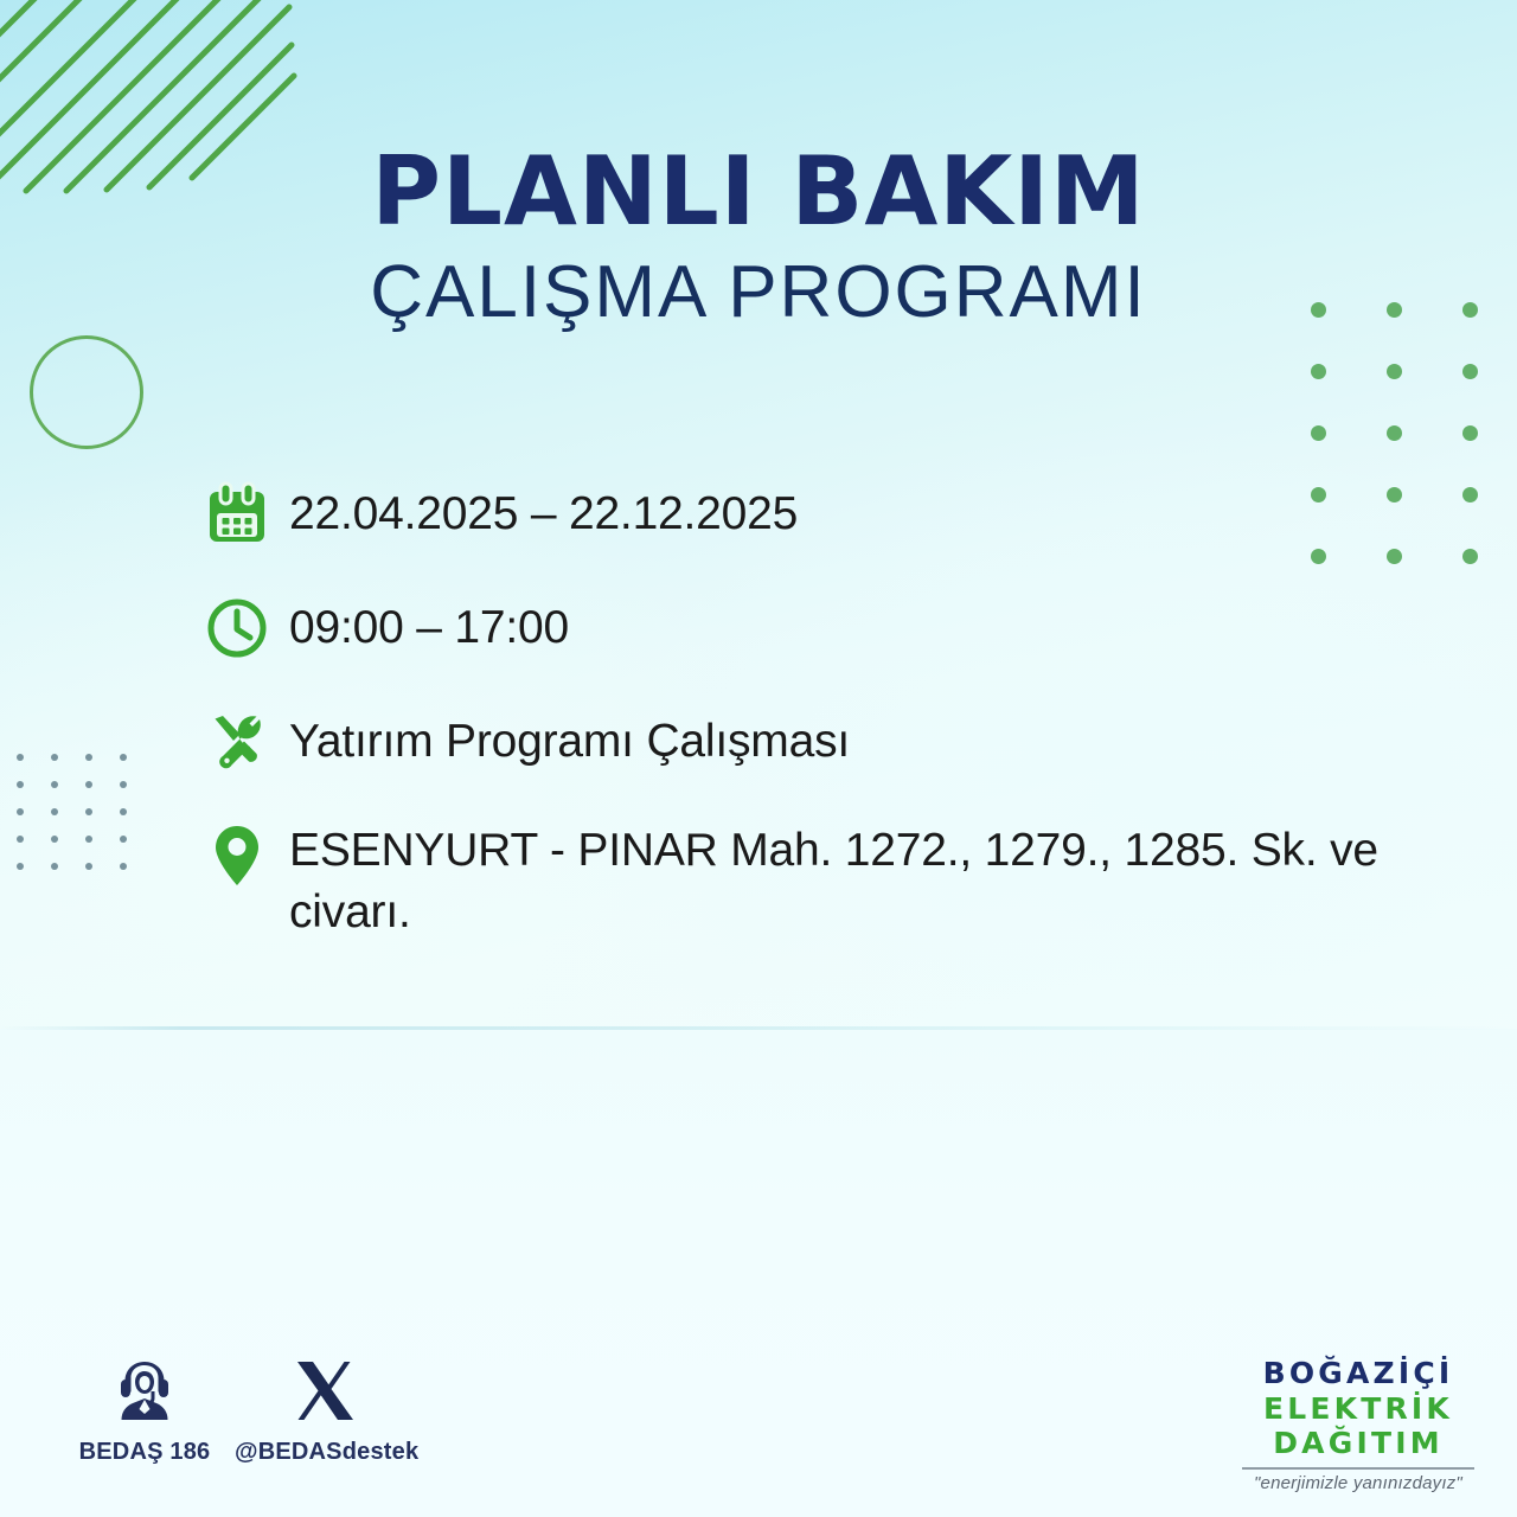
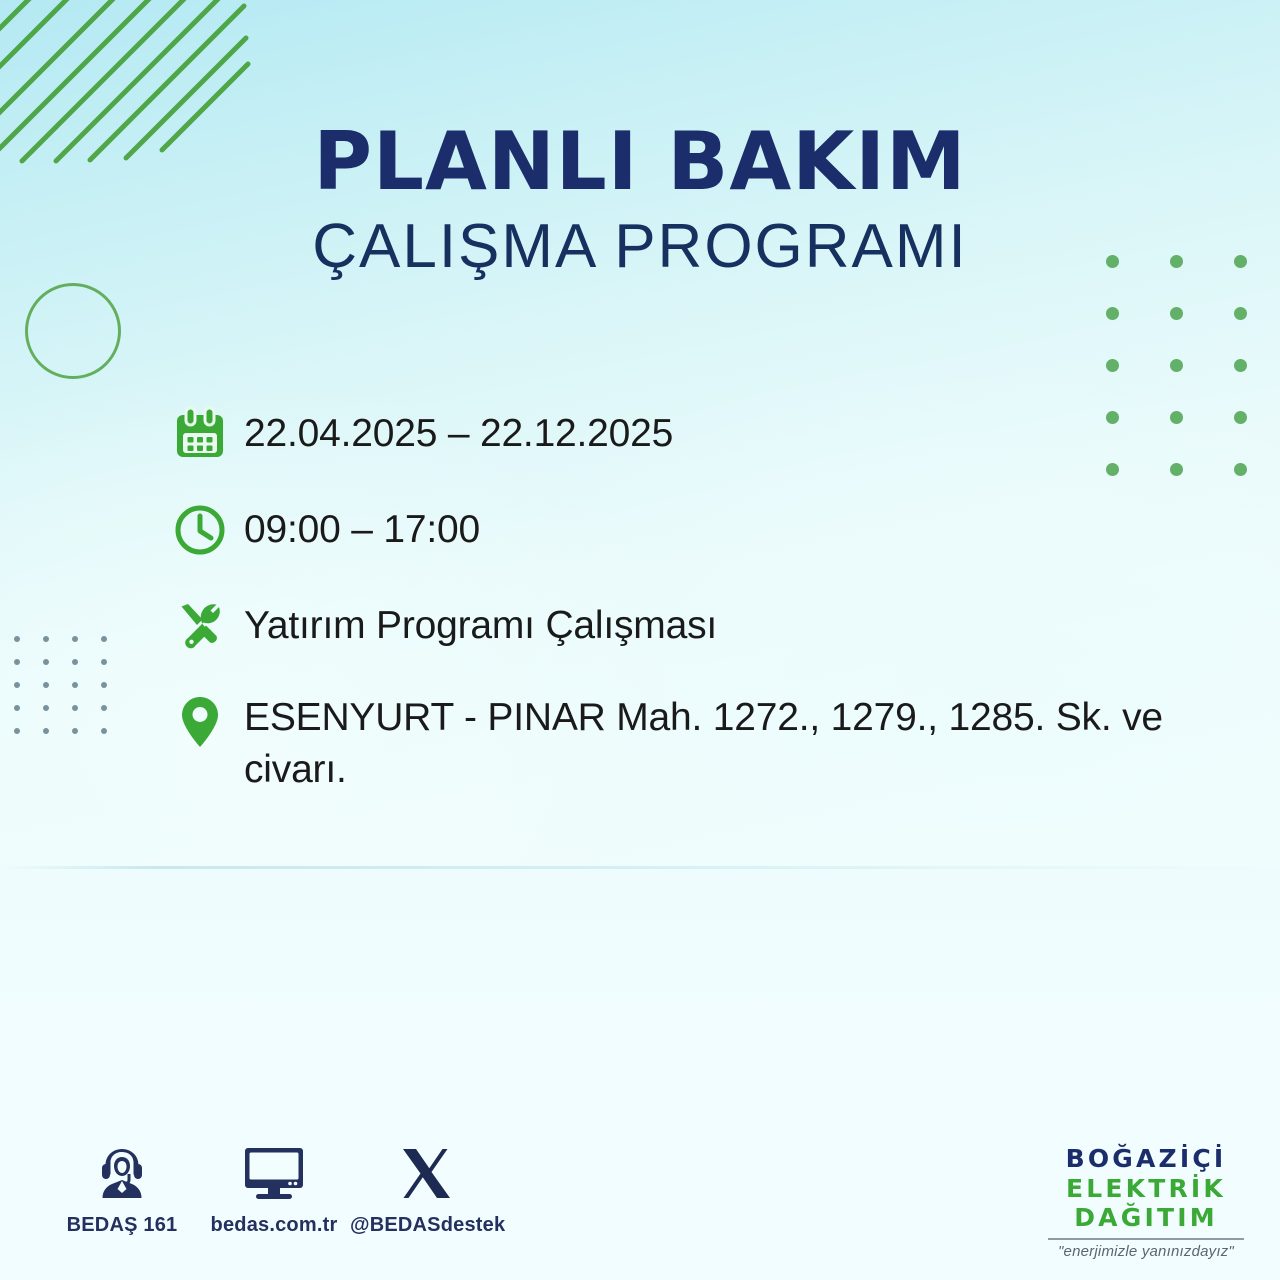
  PLANLI BAKIM
  ÇALIŞMA PROGRAMI
  22.04.2025 – 22.12.2025
  09:00 – 17:00
  Yatırım Programı Çalışması
  ESENYURT - PINAR Mah. 1272., 1279., 1285. Sk. ve civarı.
- BEDAŞ 186
+ BEDAŞ 161
+ bedas.com.tr
  @BEDASdestek
  BOĞAZİÇİ
  ELEKTRİK
  DAĞITIM
  "enerjimizle yanınızdayız"
